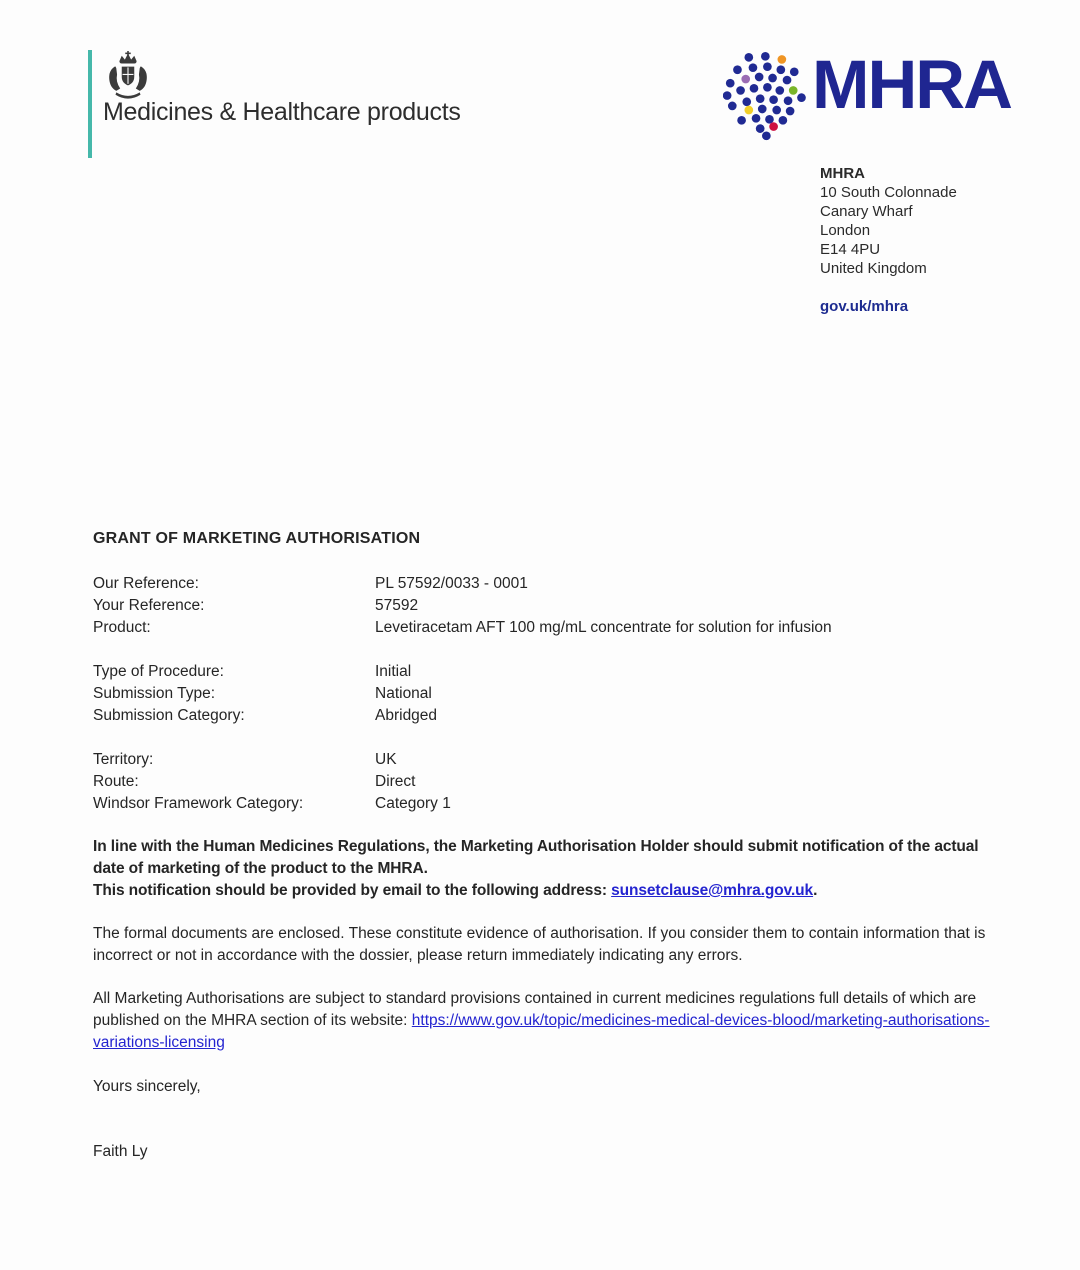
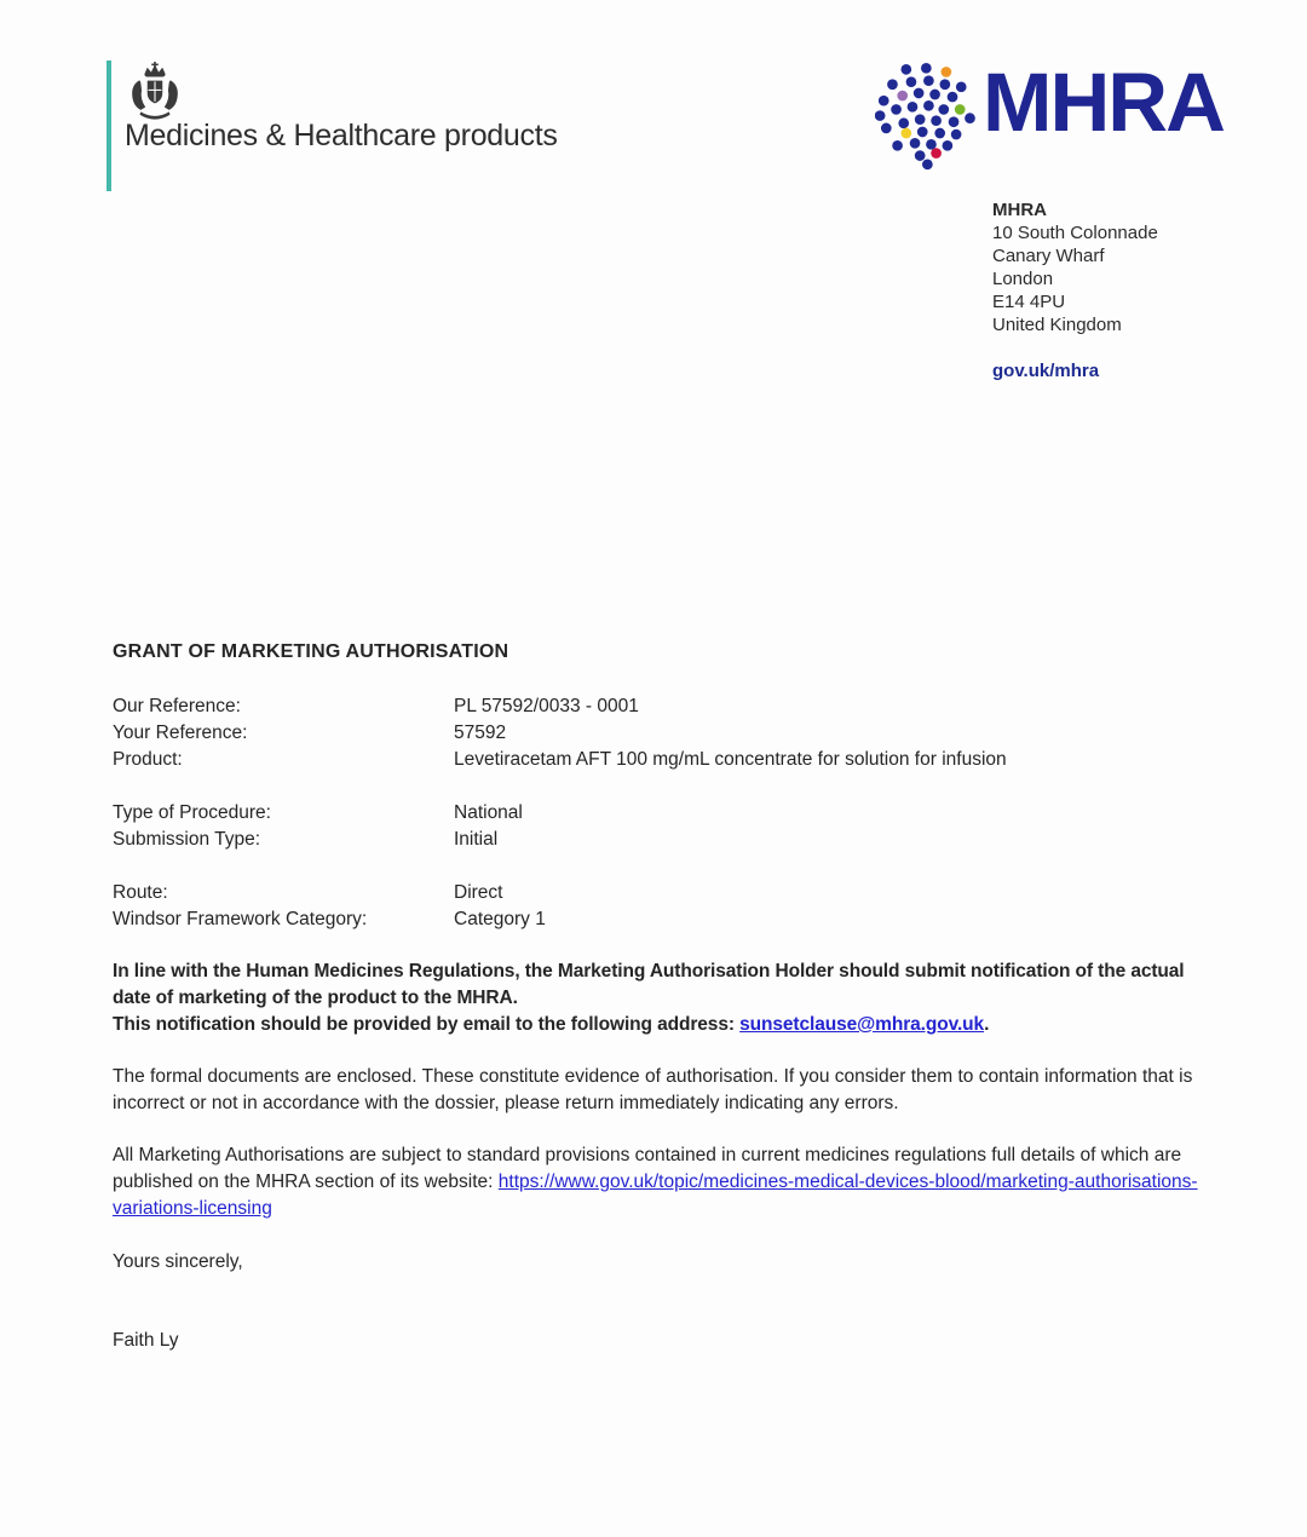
  Medicines & Healthcare products
  MHRA
  MHRA
  10 South Colonnade
  Canary Wharf
  London
  E14 4PU
  United Kingdom
  gov.uk/mhra
  GRANT OF MARKETING AUTHORISATION
  Our Reference:
  PL 57592/0033 - 0001
  Your Reference:
  57592
  Product:
  Levetiracetam AFT 100 mg/mL concentrate for solution for infusion
  Type of Procedure:
- Initial
+ National
  Submission Type:
- National
+ Initial
- Submission Category:
- Abridged
- Territory:
- UK
  Route:
  Direct
  Windsor Framework Category:
  Category 1
  In line with the Human Medicines Regulations, the Marketing Authorisation Holder should submit notification of the actual date of marketing of the product to the MHRA.
  This notification should be provided by email to the following address: sunsetclause@mhra.gov.uk.
  The formal documents are enclosed. These constitute evidence of authorisation. If you consider them to contain information that is incorrect or not in accordance with the dossier, please return immediately indicating any errors.
  All Marketing Authorisations are subject to standard provisions contained in current medicines regulations full details of which are published on the MHRA section of its website: https://www.gov.uk/topic/medicines-medical-devices-blood/marketing-authorisations-variations-licensing
  Yours sincerely,
  Faith Ly
